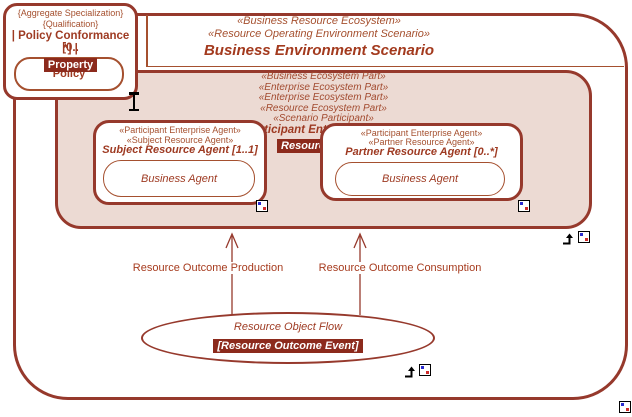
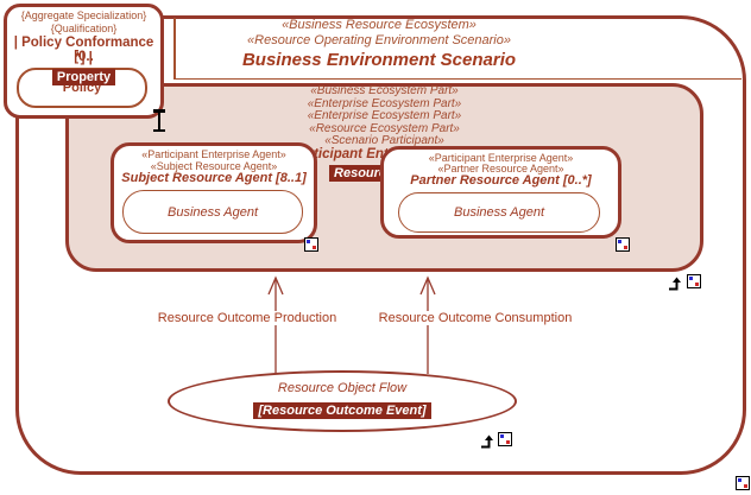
  «Business Resource Ecosystem»
  «Resource Operating Environment Scenario»
  Business Environment Scenario
  «Business Ecosystem Part»
  «Enterprise Ecosystem Part»
  «Enterprise Ecosystem Part»
  «Resource Ecosystem Part»
  «Scenario Participant»
  Resource Outcome Production
  Resource Outcome Consumption
  «Participant Enterprise Agent»
  «Subject Resource Agent»
- Subject Resource Agent [1..1]
+ Subject Resource Agent [8..1]
  Business Agent
  «Participant Enterprise Agent»
  «Partner Resource Agent»
  Partner Resource Agent [0..*]
  Business Agent
  {Aggregate Specialization}
  {Qualification}
  | Policy Conformance [0..
  *] |
  Policy
  Property
  Resource Object Flow
  [Resource Outcome Event]
